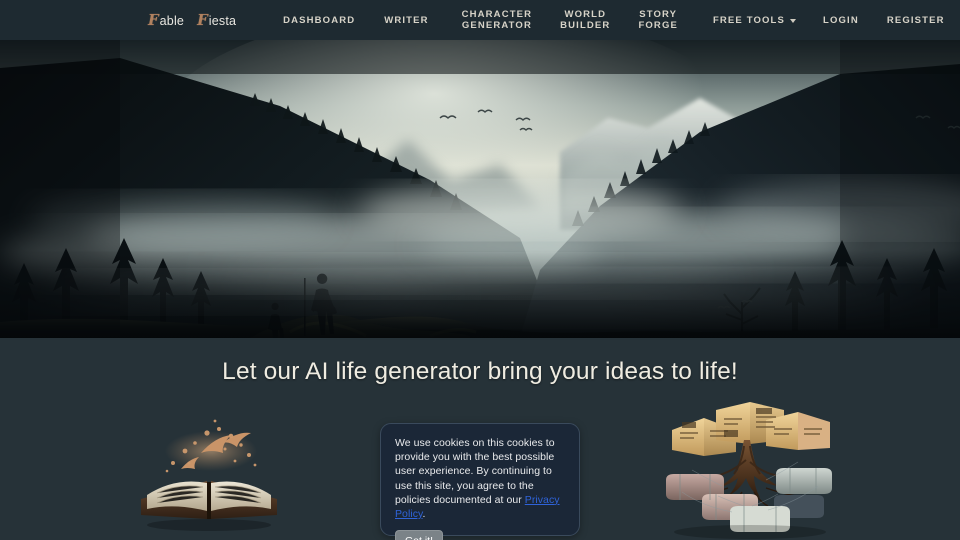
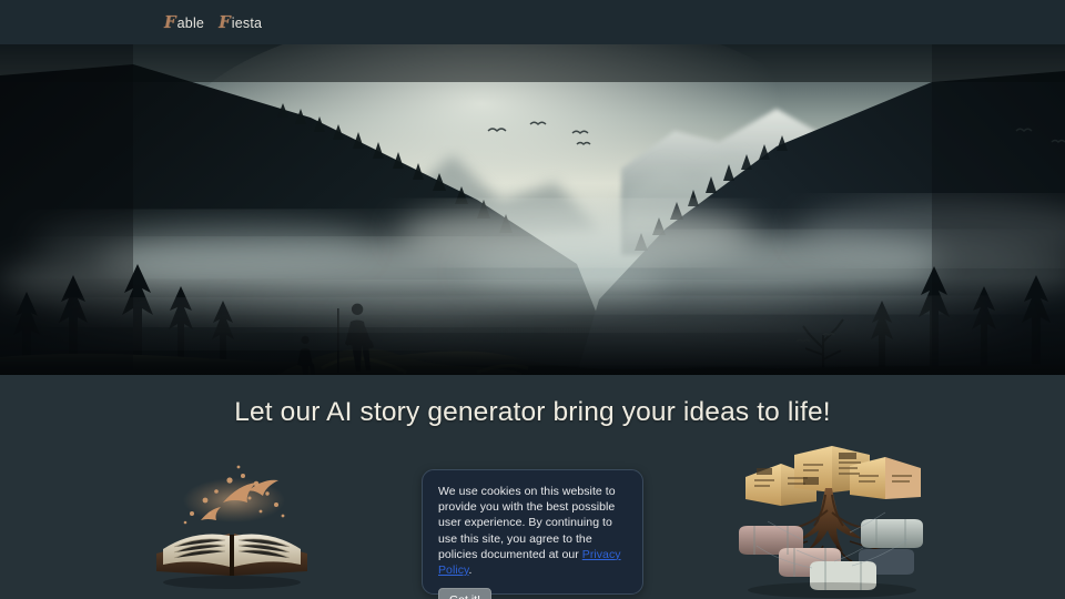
  F
  able
  F
  iesta
- DASHBOARD
- WRITER
- CHARACTER
- GENERATOR
- WORLD
- BUILDER
- STORY
- FORGE
- FREE TOOLS
- LOGIN
- REGISTER
- Let our AI life generator bring your ideas to life!
+ Let our AI story generator bring your ideas to life!
- We use cookies on this cookies to provide you with the best possible user experience. By continuing to use this site, you agree to the policies documented at our Privacy Policy.
+ We use cookies on this website to provide you with the best possible user experience. By continuing to use this site, you agree to the policies documented at our Privacy Policy.
